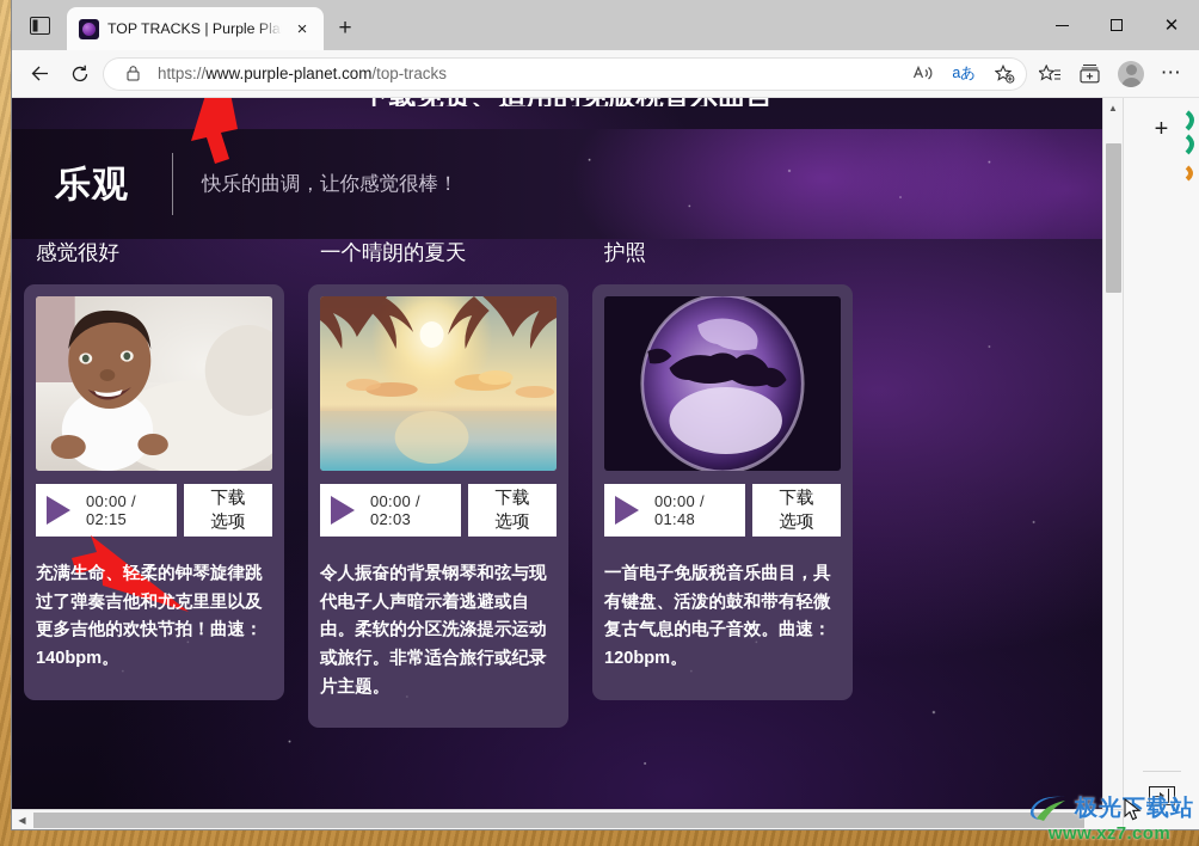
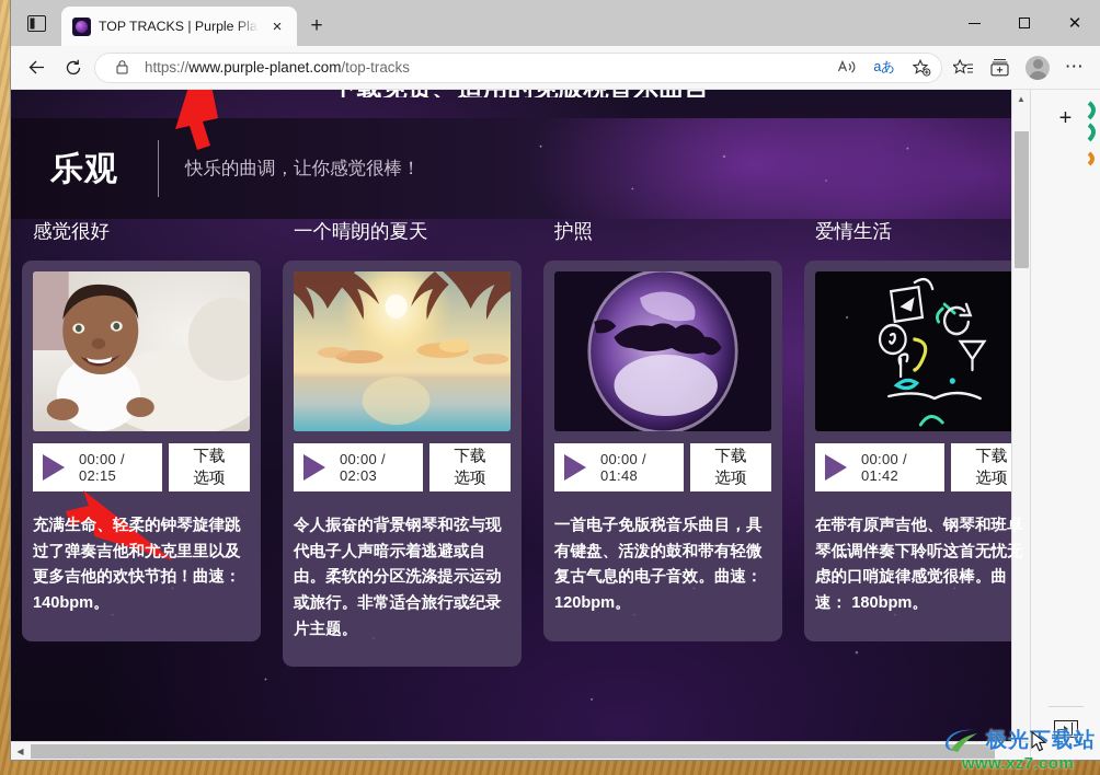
  TOP TRACKS | Purple Pla
  ×
  +
  ✕
  https://www.purple-planet.com/top-tracks
  aあ
  ⋯
  乐观
  快乐的曲调，让你感觉很棒！
  感觉很好
  充满生命、轻柔的钟琴旋律跳过了弹奏吉他和尤克里里以及更多吉他的欢快节拍！曲速：140bpm。
  一个晴朗的夏天
  令人振奋的背景钢琴和弦与现代电子人声暗示着逃避或自由。柔软的分区洗涤提示运动或旅行。非常适合旅行或纪录片主题。
  护照
  一首电子免版税音乐曲目，具有键盘、活泼的鼓和带有轻微复古气息的电子音效。曲速：120bpm。
+ 爱情生活
+ 在带有原声吉他、钢琴和班卓琴低调伴奏下聆听这首无忧无虑的口哨旋律感觉很棒。曲速： 180bpm。
  ▲
  ◀
  +
  极光载站
  www.xz7.com
